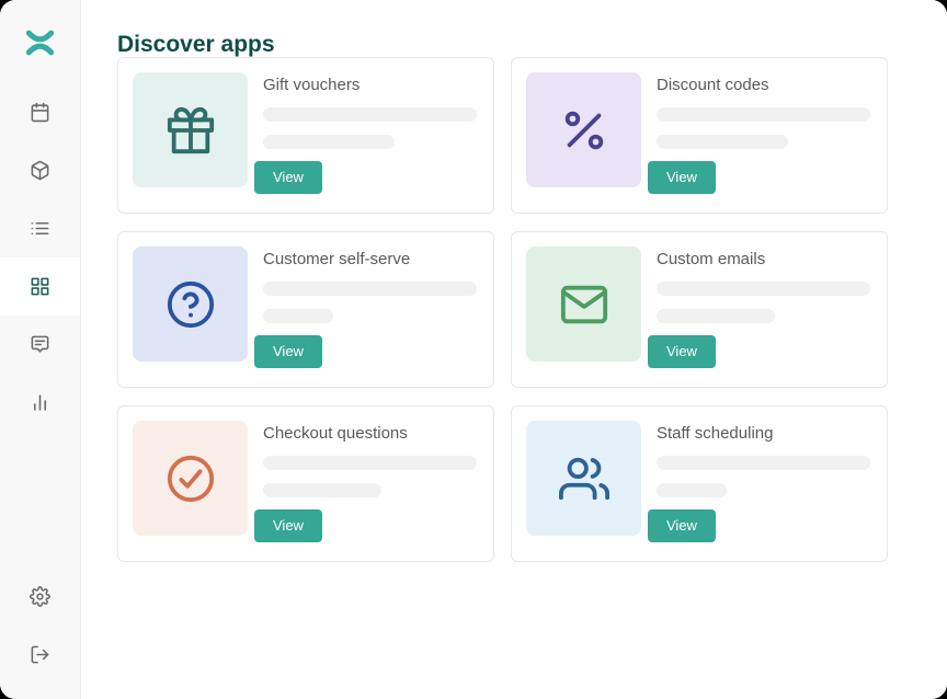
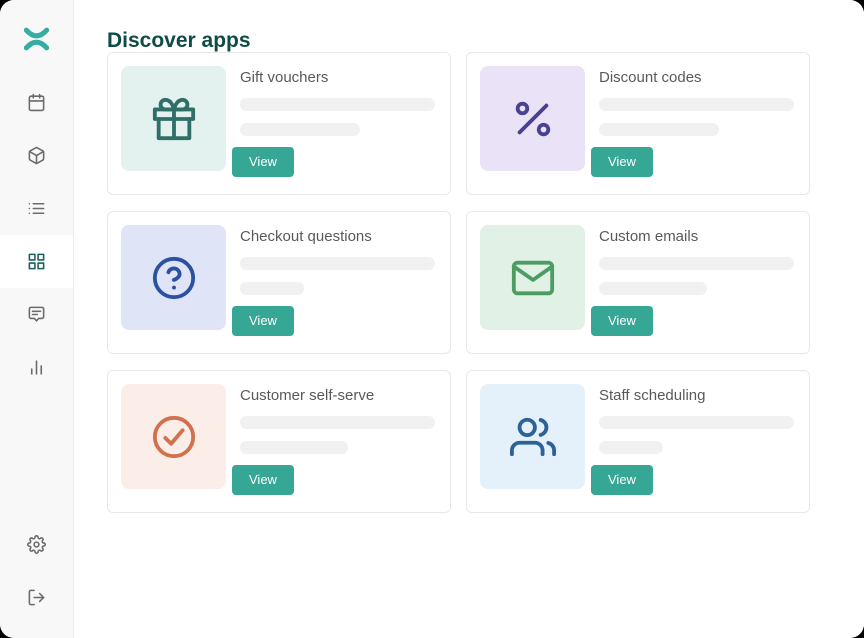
  Discover apps
  Gift vouchers
  View
  Discount codes
  View
- Customer self-serve
+ Checkout questions
  View
  Custom emails
  View
- Checkout questions
+ Customer self-serve
  View
  Staff scheduling
  View
